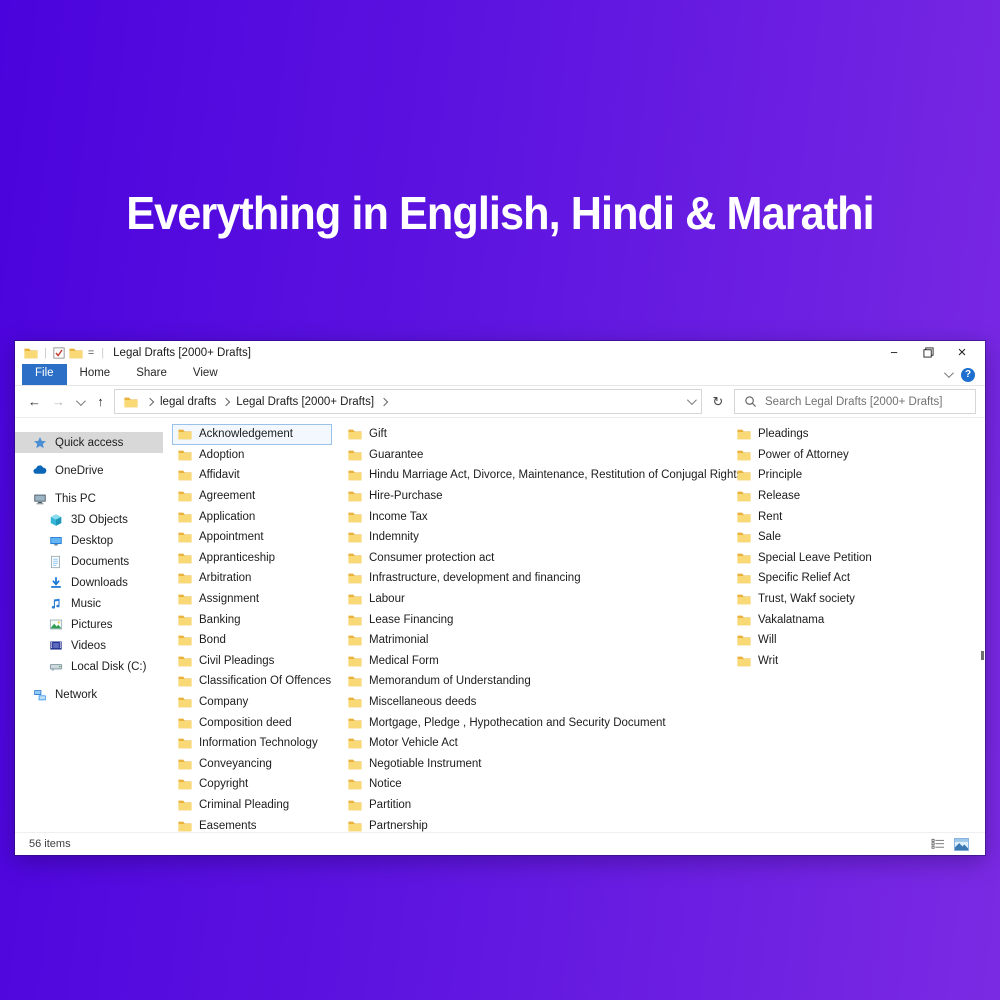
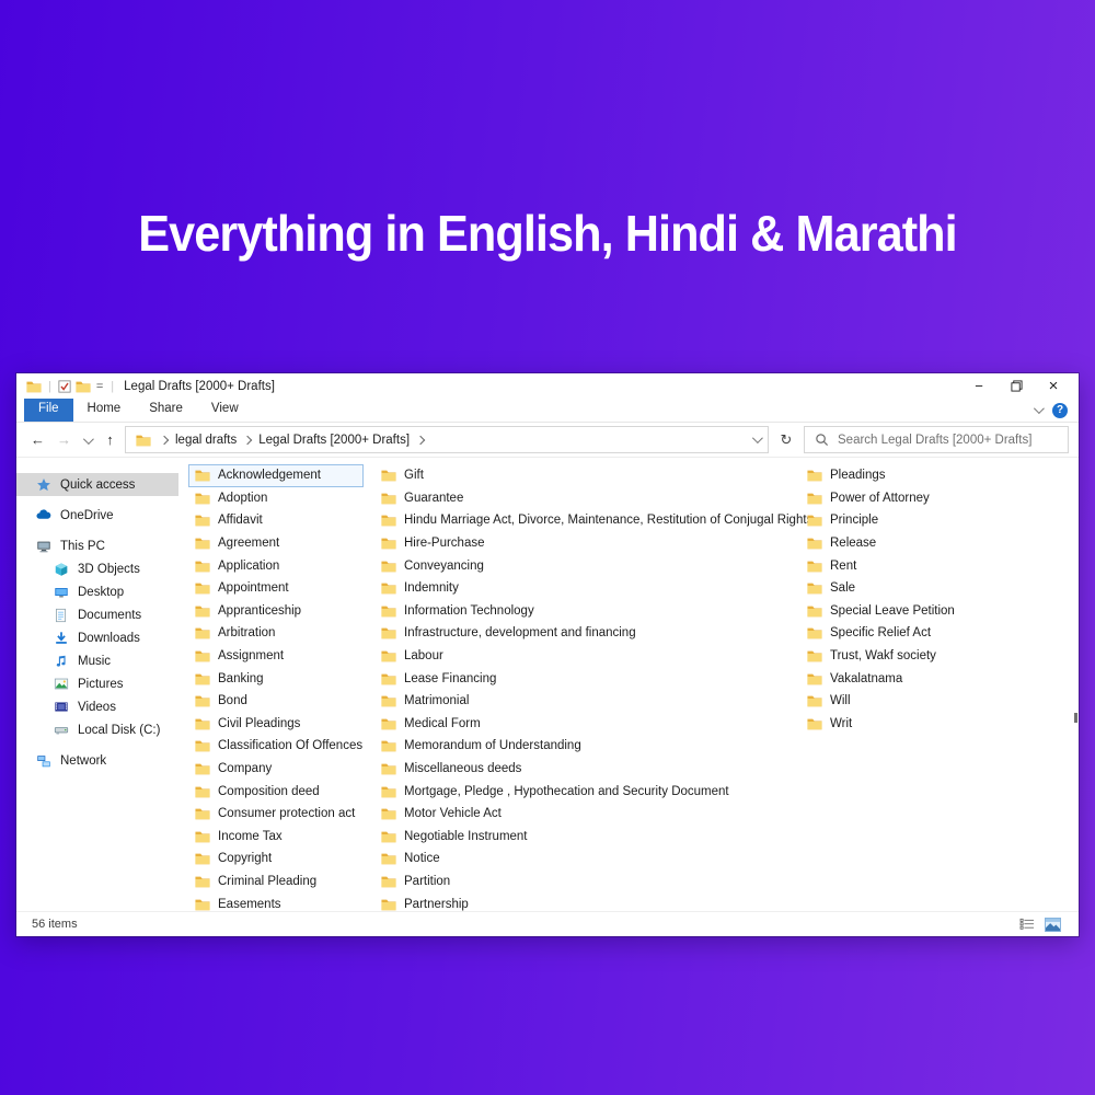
  Everything in English, Hindi & Marathi
  |
  =
  |
  Legal Drafts [2000+ Drafts]
  −
  ×
  File
  Home
  Share
  View
  ?
  ←
  →
  ↑
  legal drafts
  Legal Drafts [2000+ Drafts]
  ↻
  Search Legal Drafts [2000+ Drafts]
  Quick access
  OneDrive
  This PC
  3D Objects
  Desktop
  Documents
  Downloads
  Music
  Pictures
  Videos
  Local Disk (C:)
  Network
  Acknowledgement
  Adoption
  Affidavit
  Agreement
  Application
  Appointment
  Appranticeship
  Arbitration
  Assignment
  Banking
  Bond
  Civil Pleadings
  Classification Of Offences
  Company
  Composition deed
- Information Technology
+ Consumer protection act
- Conveyancing
+ Income Tax
  Copyright
  Criminal Pleading
  Easements
  Gift
  Guarantee
  Hindu Marriage Act, Divorce, Maintenance, Restitution of Conjugal Right
  Hire-Purchase
- Income Tax
+ Conveyancing
  Indemnity
- Consumer protection act
+ Information Technology
  Infrastructure, development and financing
  Labour
  Lease Financing
  Matrimonial
  Medical Form
  Memorandum of Understanding
  Miscellaneous deeds
  Mortgage, Pledge , Hypothecation and Security Document
  Motor Vehicle Act
  Negotiable Instrument
  Notice
  Partition
  Partnership
  Pleadings
  Power of Attorney
  Principle
  Release
  Rent
  Sale
  Special Leave Petition
  Specific Relief Act
  Trust, Wakf society
  Vakalatnama
  Will
  Writ
  56 items
